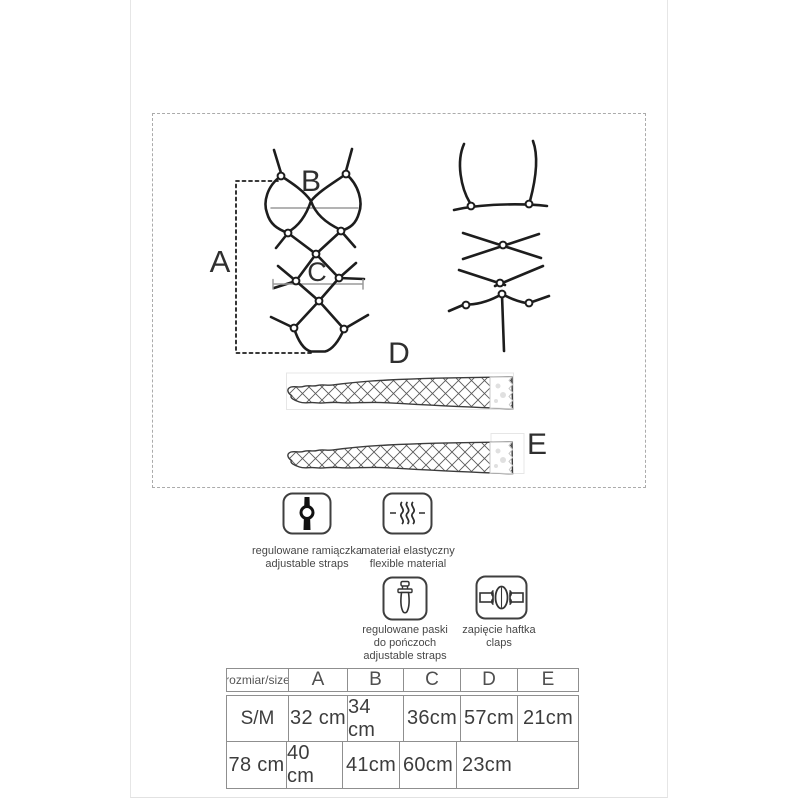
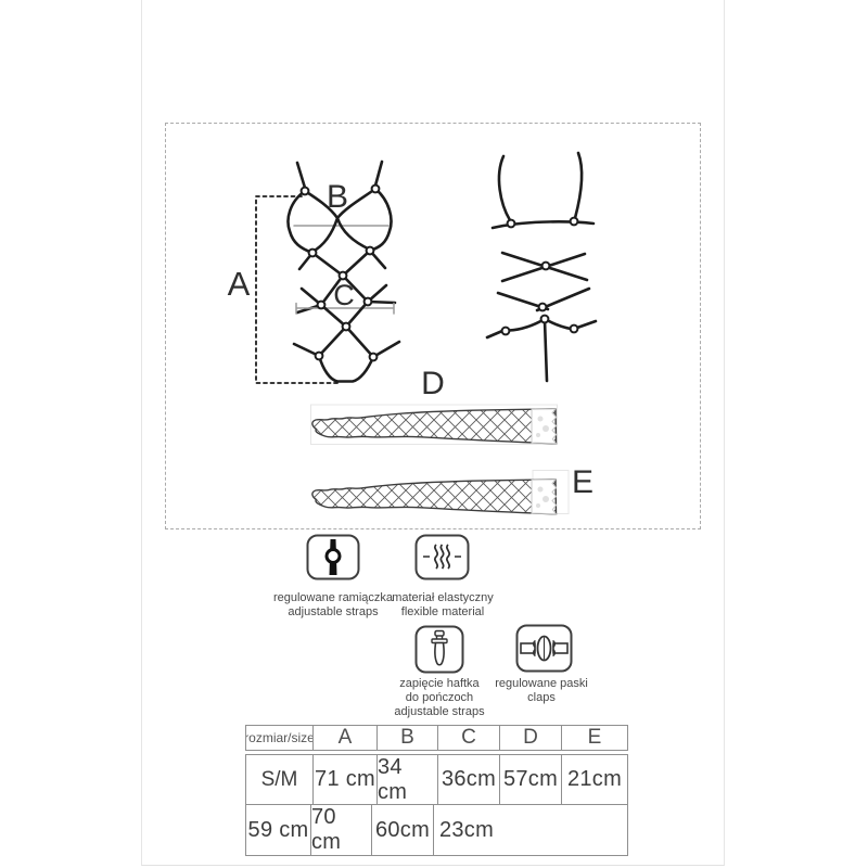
  A
  B
  C
  D
  E
  regulowane ramiączka
  adjustable straps
  materiał elastyczny
  flexible material
- regulowane paski
+ zapięcie haftka
  do pończoch
  adjustable straps
- zapięcie haftka
+ regulowane paski
  claps
  rozmiar/size
  A
  B
  C
  D
  E
  S/M
- 32 cm
+ 71 cm
  34 cm
  36cm
  57cm
  21cm
- 78 cm
+ 59 cm
- 40 cm
+ 70 cm
- 41cm
  60cm
  23cm
